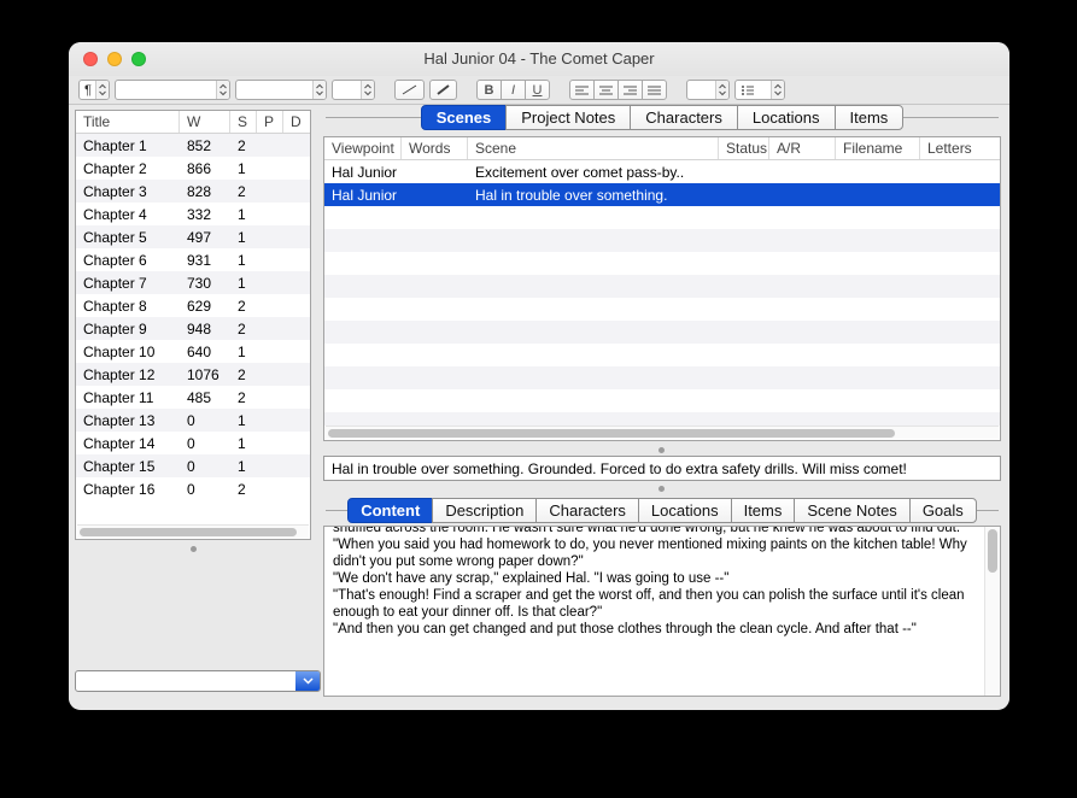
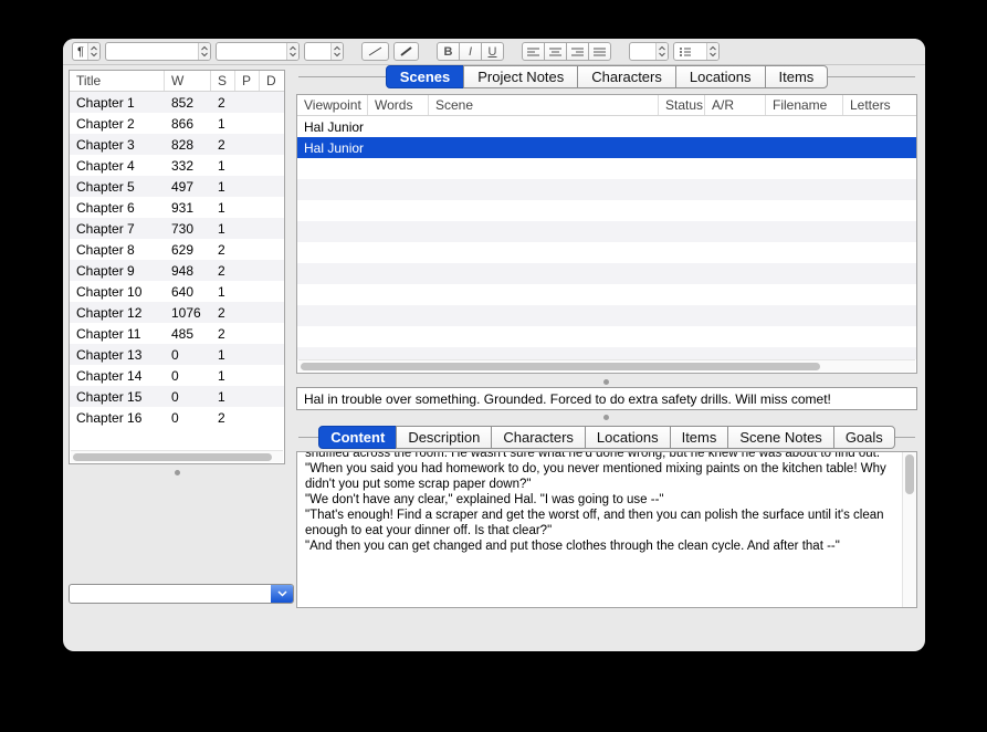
- Hal Junior 04 - The Comet Caper
  ¶
  B
  I
  U
  Title
  W
  S
  P
  D
  Chapter 1
  852
  2
  Chapter 2
  866
  1
  Chapter 3
  828
  2
  Chapter 4
  332
  1
  Chapter 5
  497
  1
  Chapter 6
  931
  1
  Chapter 7
  730
  1
  Chapter 8
  629
  2
  Chapter 9
  948
  2
  Chapter 10
  640
  1
  Chapter 12
  1076
  2
  Chapter 11
  485
  2
  Chapter 13
  0
  1
  Chapter 14
  0
  1
  Chapter 15
  0
  1
  Chapter 16
  0
  2
  Scenes
  Project Notes
  Characters
  Locations
  Items
  Viewpoint
  Words
  Scene
  Status
  A/R
  Filename
  Letters
  Hal Junior
- Excitement over comet pass-by..
  Hal Junior
- Hal in trouble over something.
  Hal in trouble over something. Grounded. Forced to do extra safety drills. Will miss comet!
  Content
  Description
  Characters
  Locations
  Items
  Scene Notes
  Goals
  shuffled across the room. He wasn't sure what he'd done wrong, but he knew he was about to find out.
- "When you said you had homework to do, you never mentioned mixing paints on the kitchen table! Why didn't you put some wrong paper down?"
+ "When you said you had homework to do, you never mentioned mixing paints on the kitchen table! Why didn't you put some scrap paper down?"
- "We don't have any scrap," explained Hal. "I was going to use --"
+ "We don't have any clear," explained Hal. "I was going to use --"
  "That's enough! Find a scraper and get the worst off, and then you can polish the surface until it's clean enough to eat your dinner off. Is that clear?"
  "And then you can get changed and put those clothes through the clean cycle. And after that --"
